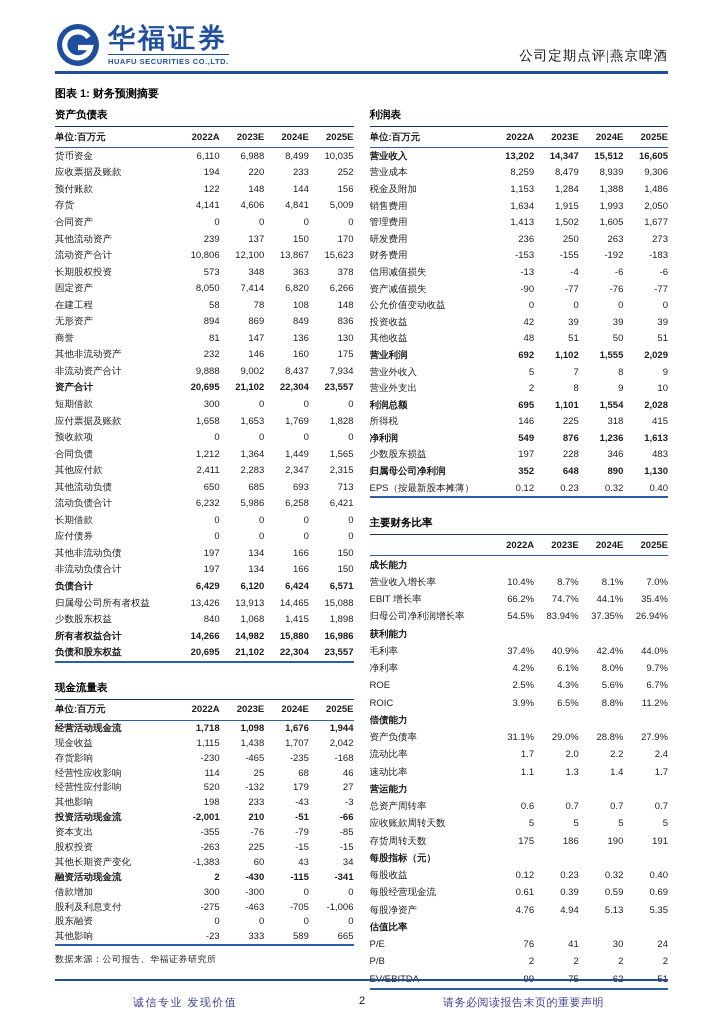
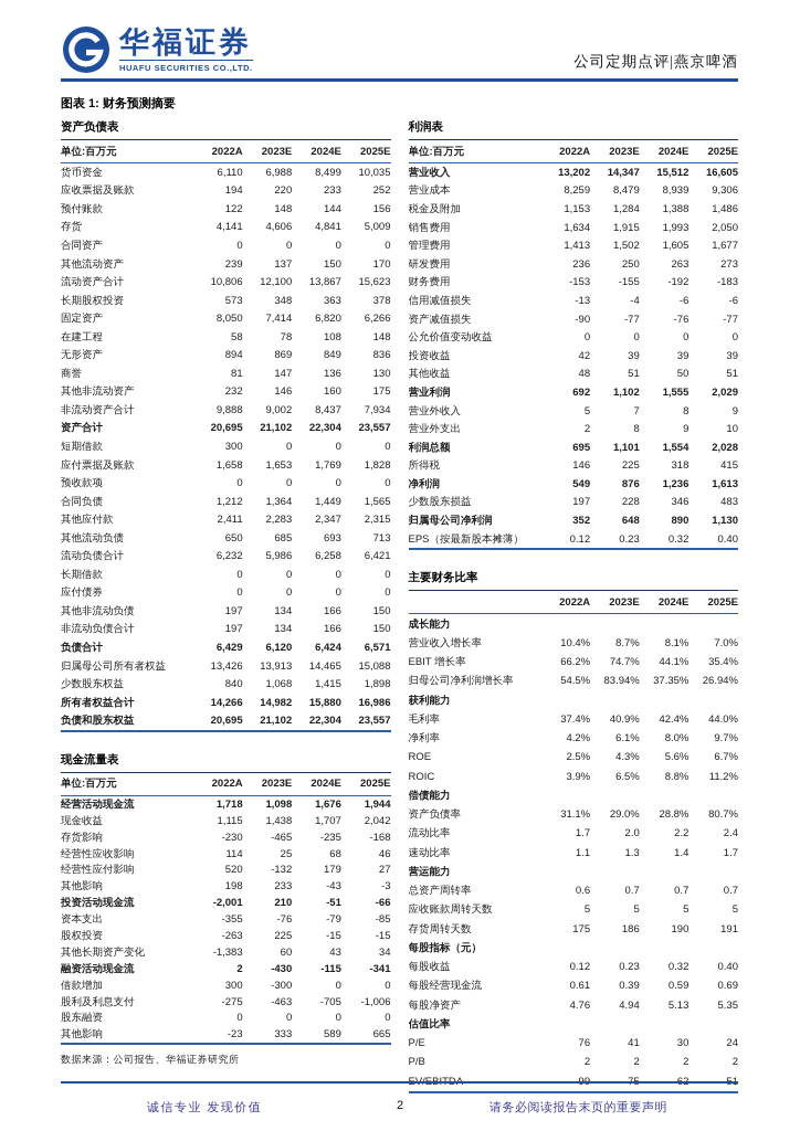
  华福证券
  HUAFU SECURITIES CO.,LTD.
  公司定期点评|燕京啤酒
  图表 1: 财务预测摘要
  资产负债表
  单位:百万元
  2022A
  2023E
  2024E
  2025E
  货币资金
  6,110
  6,988
  8,499
  10,035
  应收票据及账款
  194
  220
  233
  252
  预付账款
  122
  148
  144
  156
  存货
  4,141
  4,606
  4,841
  5,009
  合同资产
  0
  0
  0
  0
  其他流动资产
  239
  137
  150
  170
  流动资产合计
  10,806
  12,100
  13,867
  15,623
  长期股权投资
  573
  348
  363
  378
  固定资产
  8,050
  7,414
  6,820
  6,266
  在建工程
  58
  78
  108
  148
  无形资产
  894
  869
  849
  836
  商誉
  81
  147
  136
  130
  其他非流动资产
  232
  146
  160
  175
  非流动资产合计
  9,888
  9,002
  8,437
  7,934
  资产合计
  20,695
  21,102
  22,304
  23,557
  短期借款
  300
  0
  0
  0
  应付票据及账款
  1,658
  1,653
  1,769
  1,828
  预收款项
  0
  0
  0
  0
  合同负债
  1,212
  1,364
  1,449
  1,565
  其他应付款
  2,411
  2,283
  2,347
  2,315
  其他流动负债
  650
  685
  693
  713
  流动负债合计
  6,232
  5,986
  6,258
  6,421
  长期借款
  0
  0
  0
  0
  应付债券
  0
  0
  0
  0
  其他非流动负债
  197
  134
  166
  150
  非流动负债合计
  197
  134
  166
  150
  负债合计
  6,429
  6,120
  6,424
  6,571
  归属母公司所有者权益
  13,426
  13,913
  14,465
  15,088
  少数股东权益
  840
  1,068
  1,415
  1,898
  所有者权益合计
  14,266
  14,982
  15,880
  16,986
  负债和股东权益
  20,695
  21,102
  22,304
  23,557
  现金流量表
  单位:百万元
  2022A
  2023E
  2024E
  2025E
  经营活动现金流
  1,718
  1,098
  1,676
  1,944
  现金收益
  1,115
  1,438
  1,707
  2,042
  存货影响
  -230
  -465
  -235
  -168
  经营性应收影响
  114
  25
  68
  46
  经营性应付影响
  520
  -132
  179
  27
  其他影响
  198
  233
  -43
  -3
  投资活动现金流
  -2,001
  210
  -51
  -66
  资本支出
  -355
  -76
  -79
  -85
  股权投资
  -263
  225
  -15
  -15
  其他长期资产变化
  -1,383
  60
  43
  34
  融资活动现金流
  2
  -430
  -115
  -341
  借款增加
  300
  -300
  0
  0
  股利及利息支付
  -275
  -463
  -705
  -1,006
  股东融资
  0
  0
  0
  0
  其他影响
  -23
  333
  589
  665
  数据来源：公司报告、华福证券研究所
  利润表
  单位:百万元
  2022A
  2023E
  2024E
  2025E
  营业收入
  13,202
  14,347
  15,512
  16,605
  营业成本
  8,259
  8,479
  8,939
  9,306
  税金及附加
  1,153
  1,284
  1,388
  1,486
  销售费用
  1,634
  1,915
  1,993
  2,050
  管理费用
  1,413
  1,502
  1,605
  1,677
  研发费用
  236
  250
  263
  273
  财务费用
  -153
  -155
  -192
  -183
  信用减值损失
  -13
  -4
  -6
  -6
  资产减值损失
  -90
  -77
  -76
  -77
  公允价值变动收益
  0
  0
  0
  0
  投资收益
  42
  39
  39
  39
  其他收益
  48
  51
  50
  51
  营业利润
  692
  1,102
  1,555
  2,029
  营业外收入
  5
  7
  8
  9
  营业外支出
  2
  8
  9
  10
  利润总额
  695
  1,101
  1,554
  2,028
  所得税
  146
  225
  318
  415
  净利润
  549
  876
  1,236
  1,613
  少数股东损益
  197
  228
  346
  483
  归属母公司净利润
  352
  648
  890
  1,130
  EPS（按最新股本摊薄）
  0.12
  0.23
  0.32
  0.40
  主要财务比率
  2022A
  2023E
  2024E
  2025E
  成长能力
  营业收入增长率
  10.4%
  8.7%
  8.1%
  7.0%
  EBIT 增长率
  66.2%
  74.7%
  44.1%
  35.4%
  归母公司净利润增长率
  54.5%
  83.94%
  37.35%
  26.94%
  获利能力
  毛利率
  37.4%
  40.9%
  42.4%
  44.0%
  净利率
  4.2%
  6.1%
  8.0%
  9.7%
  ROE
  2.5%
  4.3%
  5.6%
  6.7%
  ROIC
  3.9%
  6.5%
  8.8%
  11.2%
  偿债能力
  资产负债率
  31.1%
  29.0%
  28.8%
- 27.9%
+ 80.7%
  流动比率
  1.7
  2.0
  2.2
  2.4
  速动比率
  1.1
  1.3
  1.4
  1.7
  营运能力
  总资产周转率
  0.6
  0.7
  0.7
  0.7
  应收账款周转天数
  5
  5
  5
  5
  存货周转天数
  175
  186
  190
  191
  每股指标（元）
  每股收益
  0.12
  0.23
  0.32
  0.40
  每股经营现金流
  0.61
  0.39
  0.59
  0.69
  每股净资产
  4.76
  4.94
  5.13
  5.35
  估值比率
  P/E
  76
  41
  30
  24
  P/B
  2
  2
  2
  2
  EV/EBITDA
  99
  75
  62
  51
  诚信专业 发现价值
  2
  请务必阅读报告末页的重要声明
